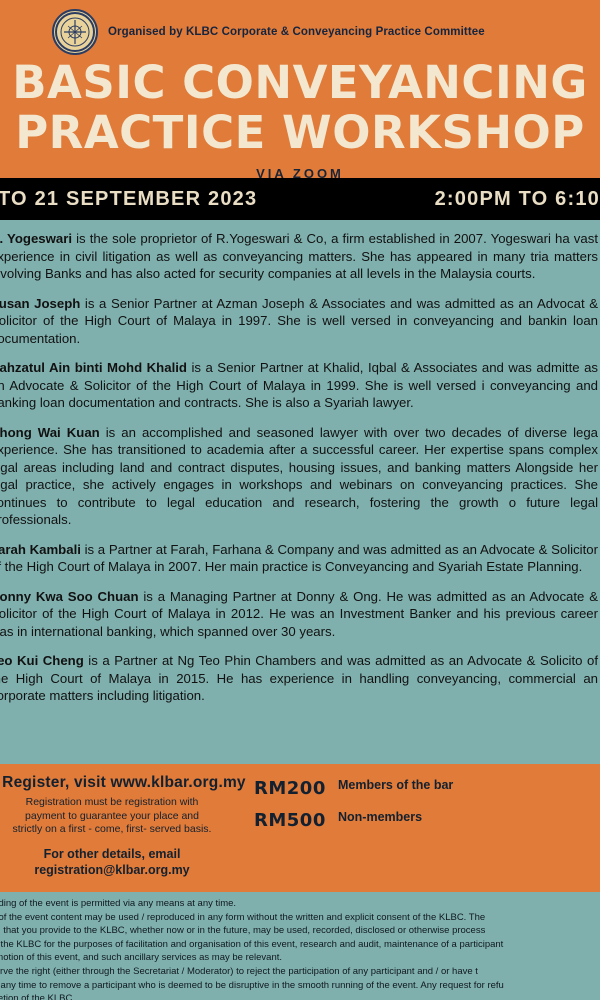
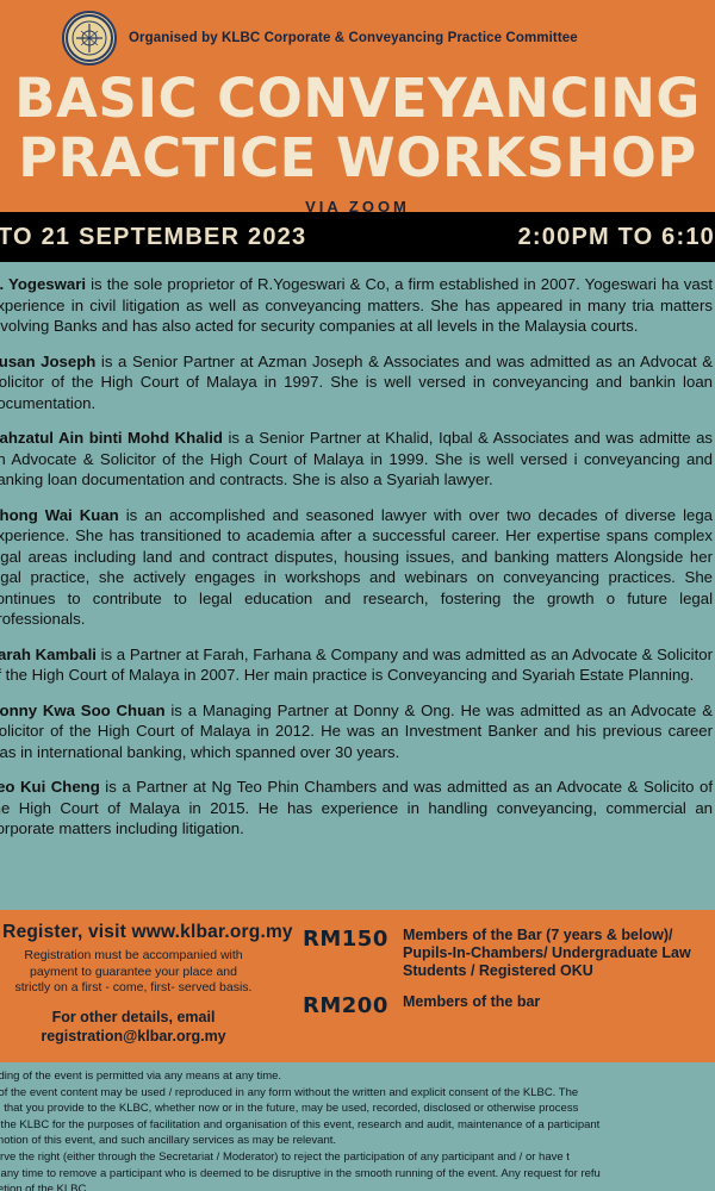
  Organised by KLBC Corporate & Conveyancing Practice Committee
  BASIC CONVEYANCING
  PRACTICE WORKSHOP
  VIA ZOOM
  TO 21 SEPTEMBER 2023
  2:00PM TO 6:10
  . Yogeswari is the sole proprietor of R.Yogeswari & Co, a firm established in 2007. Yogeswari ha vast xperience in civil litigation as well as conveyancing matters. She has appeared in many tria matters volving Banks and has also acted for security companies at all levels in the Malaysia courts.
  usan Joseph is a Senior Partner at Azman Joseph & Associates and was admitted as an Advocat & olicitor of the High Court of Malaya in 1997. She is well versed in conveyancing and bankin loan ocumentation.
  ahzatul Ain binti Mohd Khalid is a Senior Partner at Khalid, Iqbal & Associates and was admitte as n Advocate & Solicitor of the High Court of Malaya in 1999. She is well versed i conveyancing and anking loan documentation and contracts. She is also a Syariah lawyer.
  hong Wai Kuan is an accomplished and seasoned lawyer with over two decades of diverse lega xperience. She has transitioned to academia after a successful career. Her expertise spans complex gal areas including land and contract disputes, housing issues, and banking matters Alongside her gal practice, she actively engages in workshops and webinars on conveyancing practices. She ontinues to contribute to legal education and research, fostering the growth o future legal ofessionals.
  arah Kambali is a Partner at Farah, Farhana & Company and was admitted as an Advocate & Solicitor the High Court of Malaya in 2007. Her main practice is Conveyancing and Syariah Estate Planning.
  onny Kwa Soo Chuan is a Managing Partner at Donny & Ong. He was admitted as an Advocate & olicitor of the High Court of Malaya in 2012. He was an Investment Banker and his previous career as in international banking, which spanned over 30 years.
  eo Kui Cheng is a Partner at Ng Teo Phin Chambers and was admitted as an Advocate & Solicito of e High Court of Malaya in 2015. He has experience in handling conveyancing, commercial an orporate matters including litigation.
  Register, visit www.klbar.org.m
- Registration must be registration with
+ Registration must be accompanied with
  payment to guarantee your place and
  strictly on a first - come, first- served basis.
  For other details, email
  registration@klbar.org.my
+ RM150
+ Members of the Bar (7 years & below)/ Pupils-In-Chambers/ Undergraduate Law Students / Registered OKU
  RM200
  Members of the bar
- RM500
- Non-members
  ding of the event is permitted via any means at any time.
  of the event content may be used / reproduced in any form without the written and explicit consent of the KLBC. The
  that you provide to the KLBC, whether now or in the future, may be used, recorded, disclosed or otherwise process
  the KLBC for the purposes of facilitation and organisation of this event, research and audit, maintenance of a participant
  otion of this event, and such ancillary services as may be relevant.
  rve the right (either through the Secretariat / Moderator) to reject the participation of any participant and / or have t
  any time to remove a participant who is deemed to be disruptive in the smooth running of the event. Any request for refu
  etion of the KLBC.
